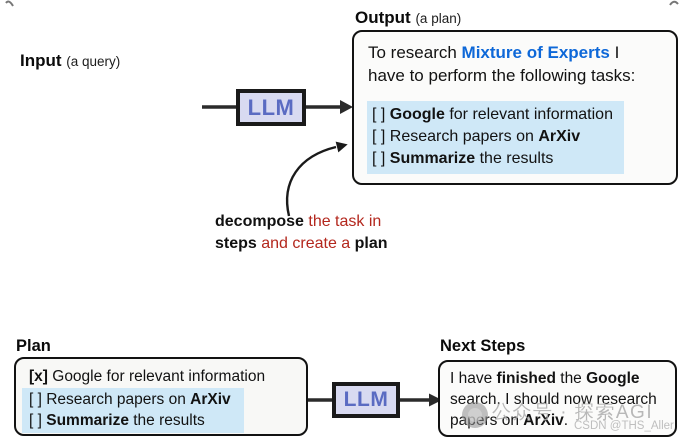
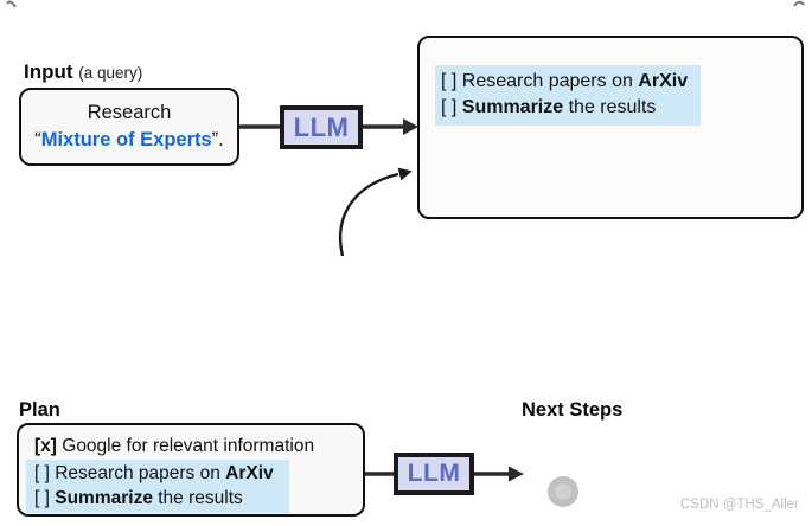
  Input (a query)
+ Research
+ “Mixture of Experts”.
  LLM
- Output (a plan)
- To research Mixture of Experts I
- have to perform the following tasks:
- [ ] Google for relevant information
  [ ] Research papers on ArXiv
  [ ] Summarize the results
- decompose the task in
- steps and create a plan
  Plan
  [x] Google for relevant information
  [ ] Research papers on ArXiv
  [ ] Summarize the results
  LLM
  Next Steps
- I have finished the Google
- search. I should now research
- papers on ArXiv.
- 公众号 · 探索AGI
  CSDN @THS_Aller
